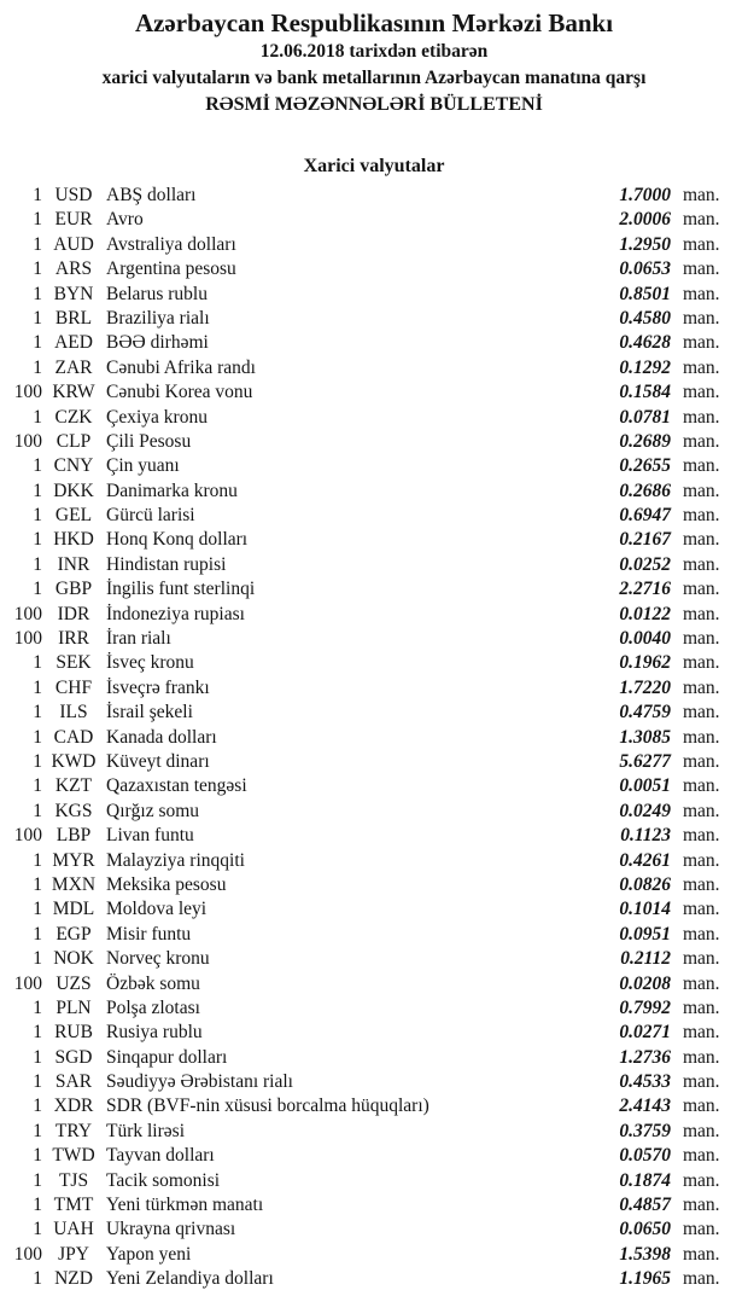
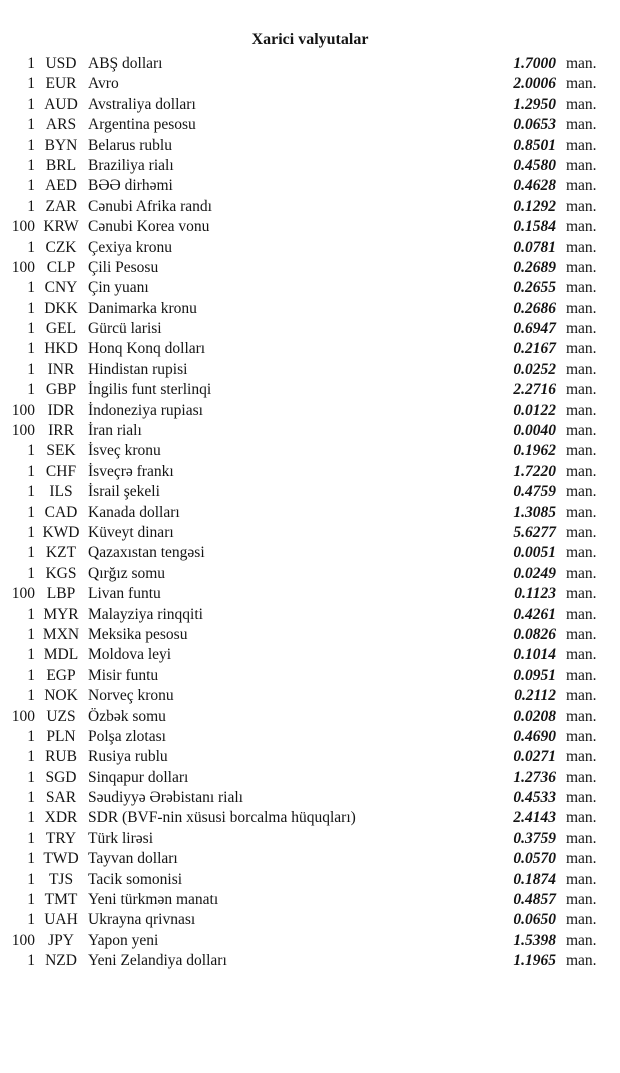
- Azərbaycan Respublikasının Mərkəzi Bankı
- 12.06.2018 tarixdən etibarən
- xarici valyutaların və bank metallarının Azərbaycan manatına qarşı
- RƏSMİ MƏZƏNNƏLƏRİ BÜLLETENİ
  Xarici valyutalar
  1
  USD
  ABŞ dolları
  1.7000
  man.
  1
  EUR
  Avro
  2.0006
  man.
  1
  AUD
  Avstraliya dolları
  1.2950
  man.
  1
  ARS
  Argentina pesosu
  0.0653
  man.
  1
  BYN
  Belarus rublu
  0.8501
  man.
  1
  BRL
  Braziliya rialı
  0.4580
  man.
  1
  AED
  BƏƏ dirhəmi
  0.4628
  man.
  1
  ZAR
  Cənubi Afrika randı
  0.1292
  man.
  100
  KRW
  Cənubi Korea vonu
  0.1584
  man.
  1
  CZK
  Çexiya kronu
  0.0781
  man.
  100
  CLP
  Çili Pesosu
  0.2689
  man.
  1
  CNY
  Çin yuanı
  0.2655
  man.
  1
  DKK
  Danimarka kronu
  0.2686
  man.
  1
  GEL
  Gürcü larisi
  0.6947
  man.
  1
  HKD
  Honq Konq dolları
  0.2167
  man.
  1
  INR
  Hindistan rupisi
  0.0252
  man.
  1
  GBP
  İngilis funt sterlinqi
  2.2716
  man.
  100
  IDR
  İndoneziya rupiası
  0.0122
  man.
  100
  IRR
  İran rialı
  0.0040
  man.
  1
  SEK
  İsveç kronu
  0.1962
  man.
  1
  CHF
  İsveçrə frankı
  1.7220
  man.
  1
  ILS
  İsrail şekeli
  0.4759
  man.
  1
  CAD
  Kanada dolları
  1.3085
  man.
  1
  KWD
  Küveyt dinarı
  5.6277
  man.
  1
  KZT
  Qazaxıstan tengəsi
  0.0051
  man.
  1
  KGS
  Qırğız somu
  0.0249
  man.
  100
  LBP
  Livan funtu
  0.1123
  man.
  1
  MYR
  Malayziya rinqqiti
  0.4261
  man.
  1
  MXN
  Meksika pesosu
  0.0826
  man.
  1
  MDL
  Moldova leyi
  0.1014
  man.
  1
  EGP
  Misir funtu
  0.0951
  man.
  1
  NOK
  Norveç kronu
  0.2112
  man.
  100
  UZS
  Özbək somu
  0.0208
  man.
  1
  PLN
  Polşa zlotası
- 0.7992
+ 0.4690
  man.
  1
  RUB
  Rusiya rublu
  0.0271
  man.
  1
  SGD
  Sinqapur dolları
  1.2736
  man.
  1
  SAR
  Səudiyyə Ərəbistanı rialı
  0.4533
  man.
  1
  XDR
  SDR (BVF-nin xüsusi borcalma hüquqları)
  2.4143
  man.
  1
  TRY
  Türk lirəsi
  0.3759
  man.
  1
  TWD
  Tayvan dolları
  0.0570
  man.
  1
  TJS
  Tacik somonisi
  0.1874
  man.
  1
  TMT
  Yeni türkmən manatı
  0.4857
  man.
  1
  UAH
  Ukrayna qrivnası
  0.0650
  man.
  100
  JPY
  Yapon yeni
  1.5398
  man.
  1
  NZD
  Yeni Zelandiya dolları
  1.1965
  man.
